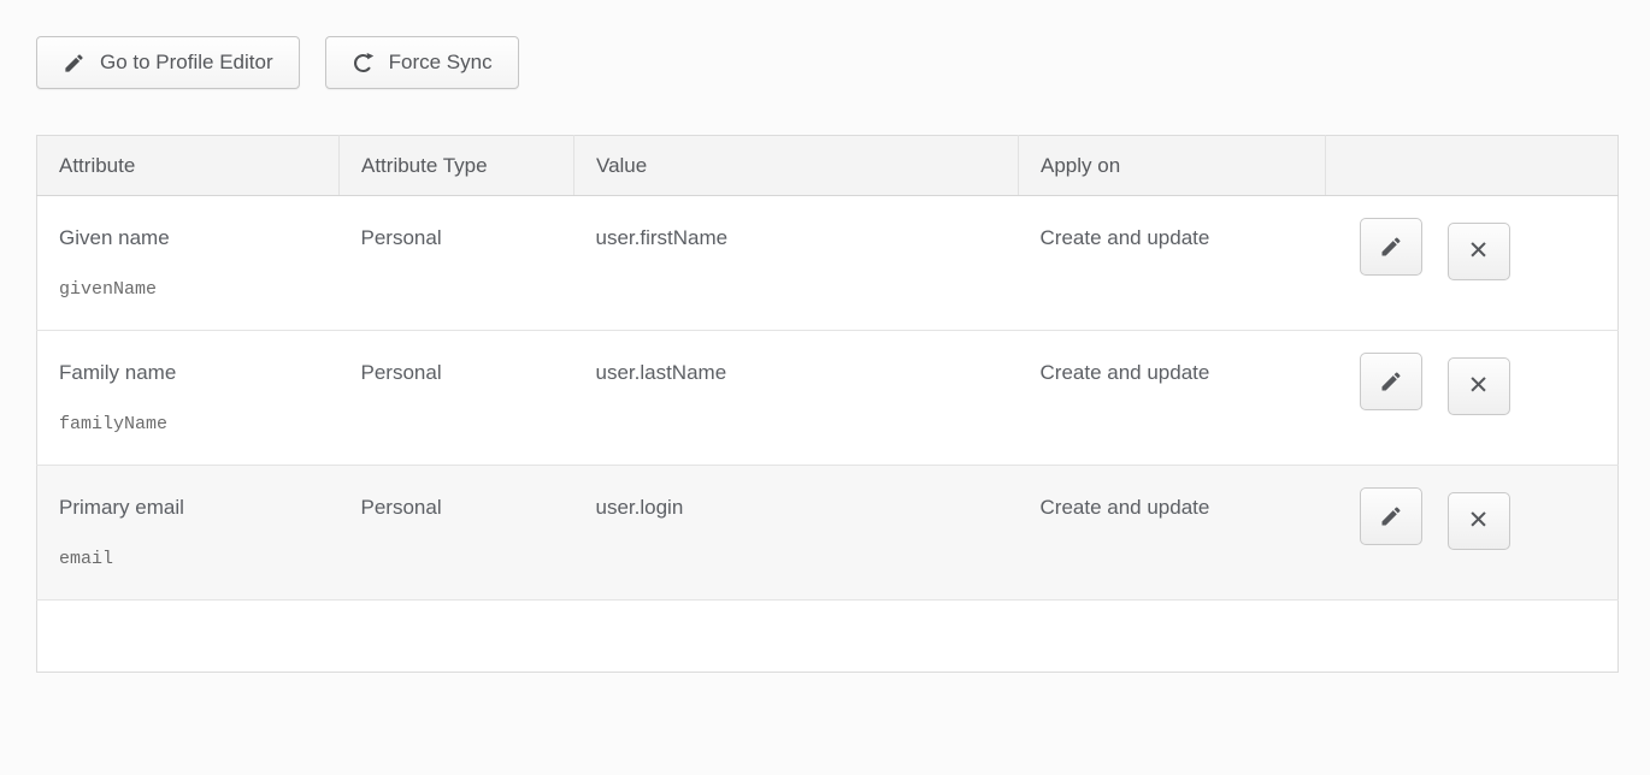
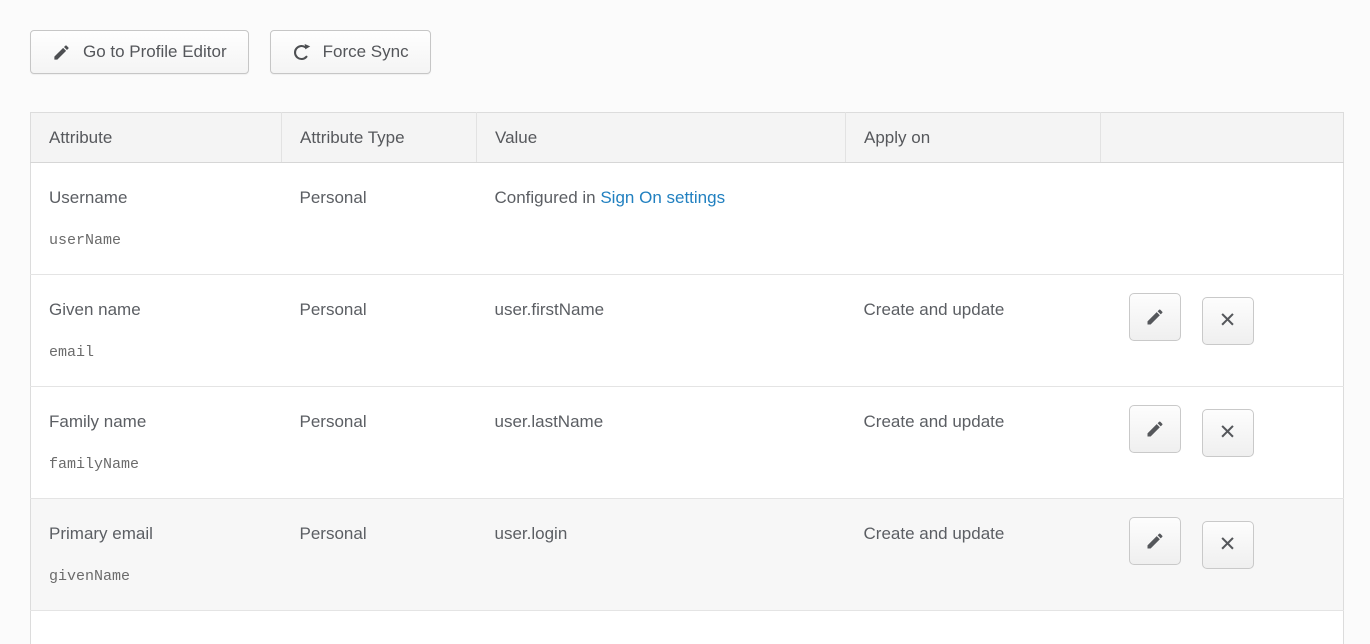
  Go to Profile Editor
  Force Sync
  Attribute	Attribute Type	Value	Apply on
+ Username userName	Personal	Configured in Sign On settings
- Given name givenName	Personal	user.firstName	Create and update	✕
+ Given name email	Personal	user.firstName	Create and update	✕
  Family name familyName	Personal	user.lastName	Create and update	✕
- Primary email email	Personal	user.login	Create and update	✕
+ Primary email givenName	Personal	user.login	Create and update	✕
